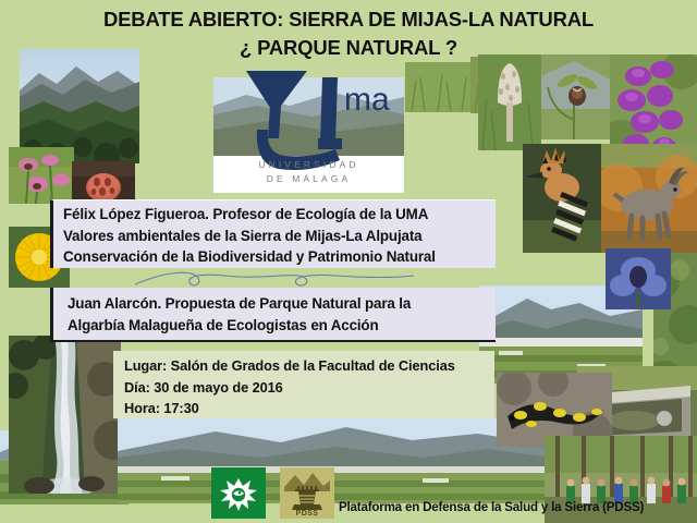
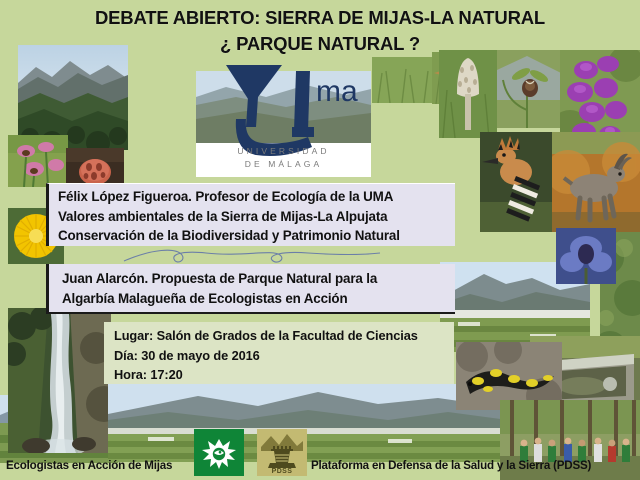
  ma
  UNIVERSIDAD
  DE MÁLAGA
  DEBATE ABIERTO: SIERRA DE MIJAS-LA NATURAL
  ¿ PARQUE NATURAL ?
  Félix López Figueroa. Profesor de Ecología de la UMA
  Valores ambientales de la Sierra de Mijas-La Alpujata
  Conservación de la Biodiversidad y Patrimonio Natural
  Juan Alarcón. Propuesta de Parque Natural para la
  Algarbía Malagueña de Ecologistas en Acción
  Lugar: Salón de Grados de la Facultad de Ciencias
  Día: 30 de mayo de 2016
- Hora: 17:30
+ Hora: 17:20
+ Ecologistas en Acción de Mijas
  Plataforma en Defensa de la Salud y la Sierra (PDSS)
